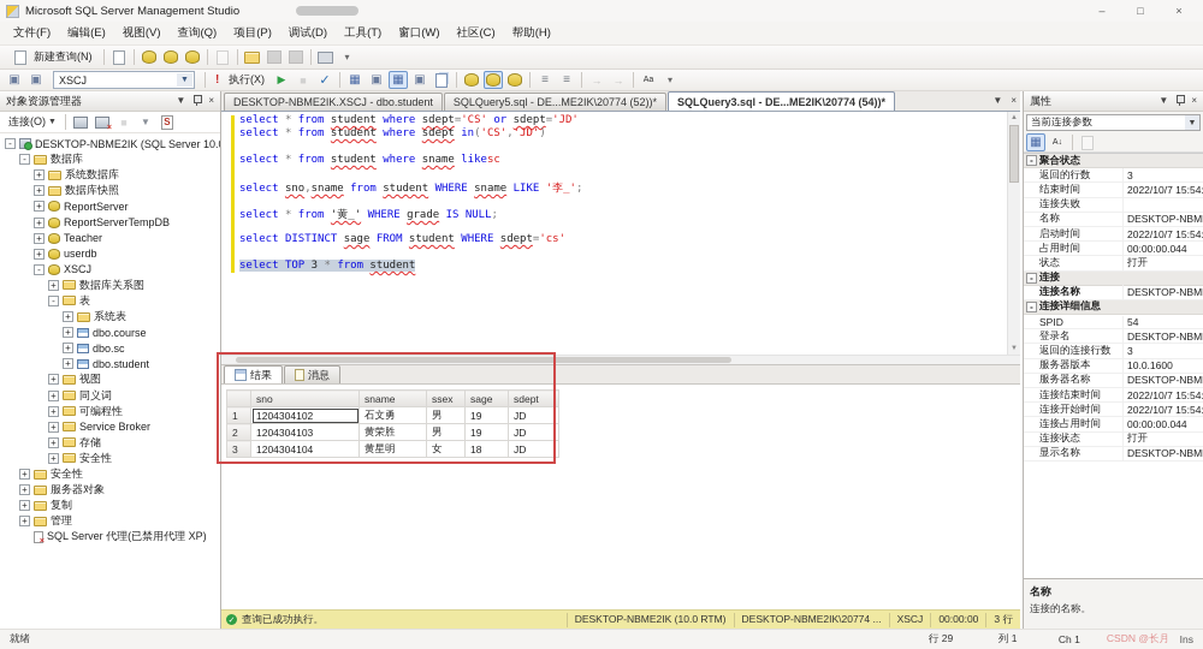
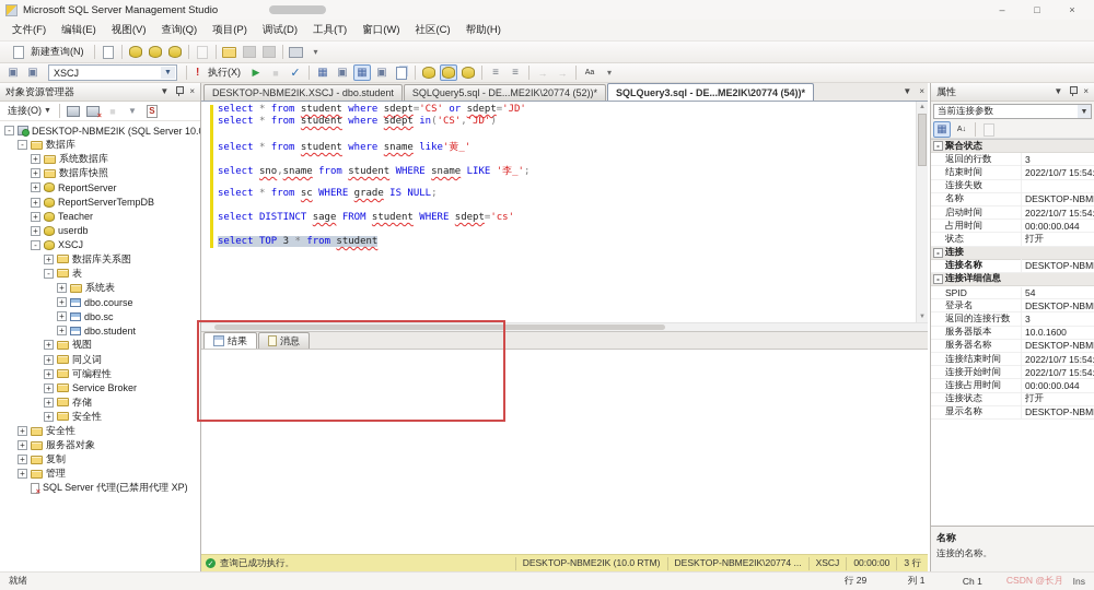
  Microsoft SQL Server Management Studio
  –
  □
  ×
  文件(F)
  编辑(E)
  视图(V)
  查询(Q)
  项目(P)
  调试(D)
  工具(T)
  窗口(W)
  社区(C)
  帮助(H)
  新建查询(N)
  XSCJ
  !
  执行(X)
  对象资源管理器
  ▼
  ×
  连接(O)
  -
  DESKTOP-NBME2IK (SQL Server 10.
  -
  数据库
  +
  系统数据库
  +
  数据库快照
  +
  ReportServer
  +
  ReportServerTempDB
  +
  Teacher
  +
  userdb
  -
  XSCJ
  +
  数据库关系图
  -
  表
  +
  系统表
  +
  dbo.course
  +
  dbo.sc
  +
  dbo.student
  +
  视图
  +
  同义词
  +
  可编程性
  +
  Service Broker
  +
  存储
  +
  安全性
  +
  安全性
  +
  服务器对象
  +
  复制
  +
  管理
  SQL Server 代理(已禁用代理 XP)
  DESKTOP-NBME2IK.XSCJ - dbo.student
  SQLQuery5.sql - DE...ME2IK\20774 (52))*
  SQLQuery3.sql - DE...ME2IK\20774 (54))*
  ▼
  ×
  select * from student where sdept='CS' or sdept='JD'
  select * from student where sdept in('CS','JD')
- select * from student where sname likesc
+ select * from student where sname like'黄_'
  select sno,sname from student WHERE sname LIKE '李_';
- select * from '黄_' WHERE grade IS NULL;
+ select * from sc WHERE grade IS NULL;
  select DISTINCT sage FROM student WHERE sdept='cs'
  select TOP 3 * from student
  结果
  消息
- 	sno	sname	ssex	sage	sdept
- 1	1204304102	石文勇	男	19	JD
- 2	1204304103	黄荣胜	男	19	JD
- 3	1204304104	黄星明	女	18	JD
  查询已成功执行。
  DESKTOP-NBME2IK (10.0 RTM)
  DESKTOP-NBME2IK\20774 ...
  XSCJ
  00:00:00
  3 行
  属性
  ▼
  ×
  当前连接参数
  -
  聚合状态
  返回的行数
  3
  结束时间
  2022/10/7 15:54
  连接失败
  名称
  DESKTOP-NBM
  启动时间
  2022/10/7 15:54
  占用时间
  00:00:00.044
  状态
  打开
  -
  连接
  连接名称
  DESKTOP-NBM
  -
  连接详细信息
  SPID
  54
  登录名
  DESKTOP-NBM
  返回的连接行数
  3
  服务器版本
  10.0.1600
  服务器名称
  DESKTOP-NBM
  连接结束时间
  2022/10/7 15:54
  连接开始时间
  2022/10/7 15:54
  连接占用时间
  00:00:00.044
  连接状态
  打开
  显示名称
  DESKTOP-NBM
  名称
  连接的名称。
  就绪
  行 29
  列 1
  Ch 1
  CSDN @长月
  Ins
